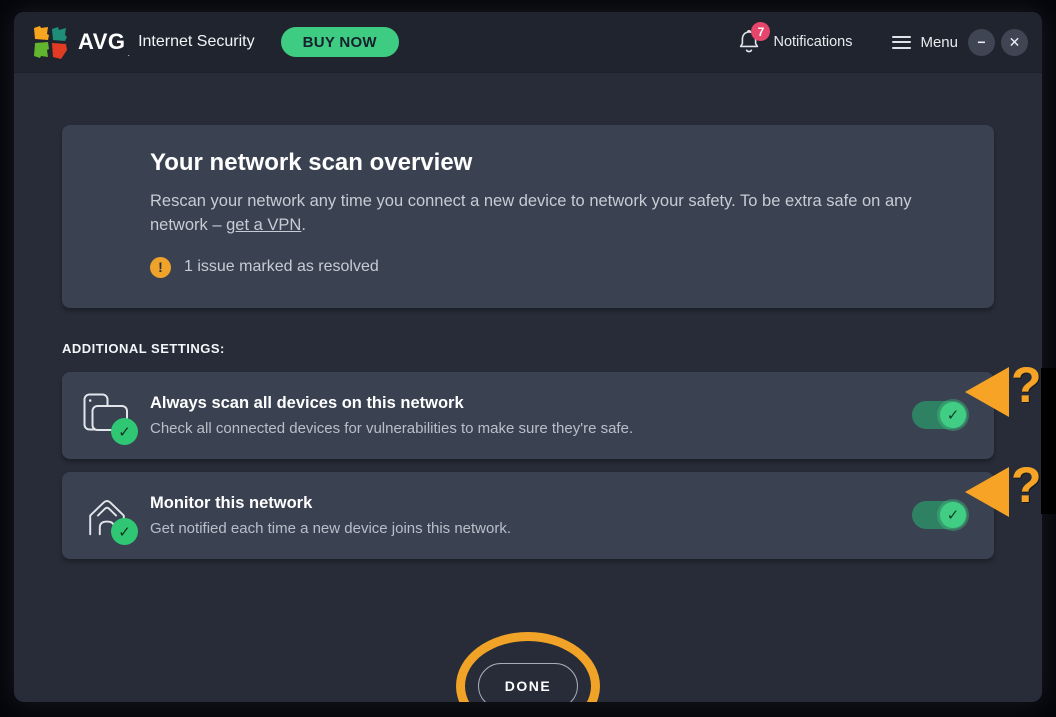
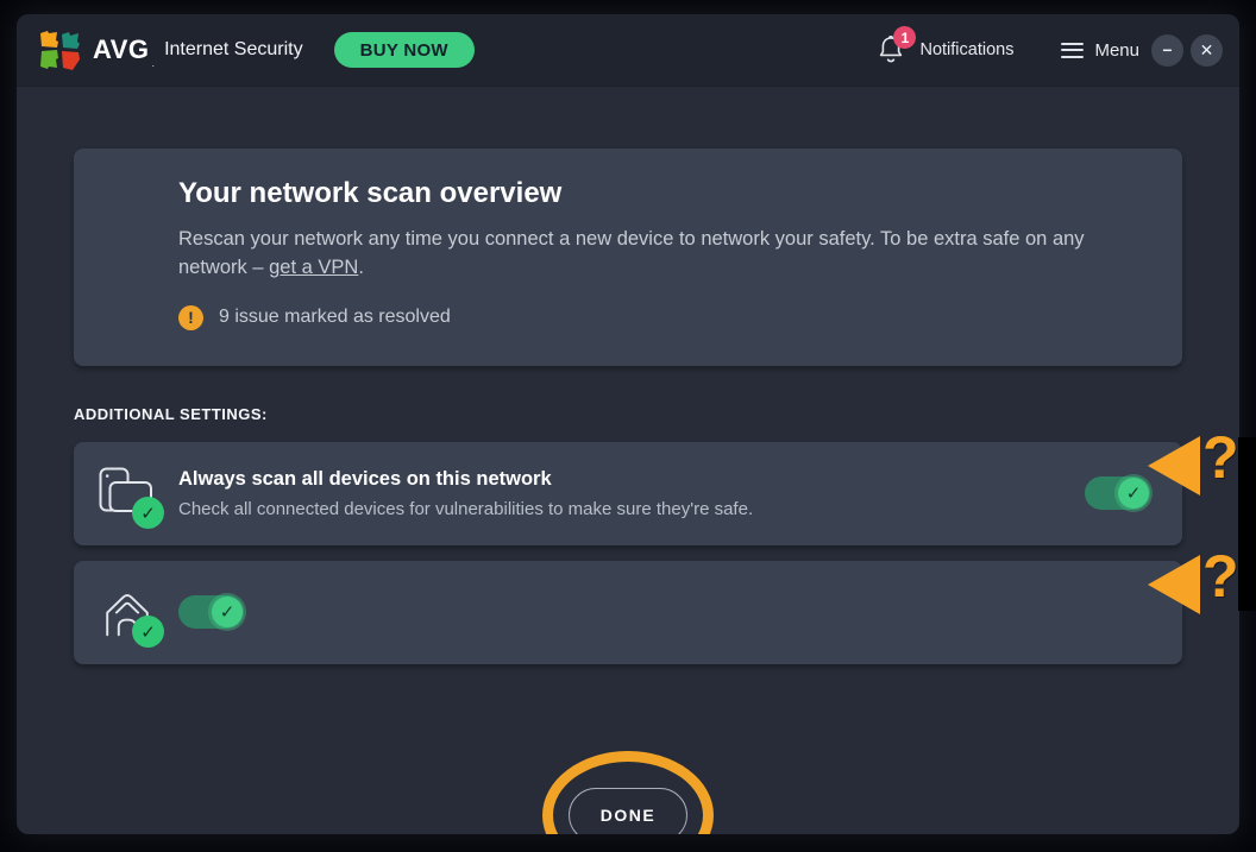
  AVG
  .
  Internet Security
  BUY NOW
- 7
+ 1
  Notifications
  Menu
  −
  ✕
  Your network scan overview
  Rescan your network any time you connect a new device to network your safety. To be extra safe on any network – get a VPN.
  !
- 1 issue marked as resolved
+ 9 issue marked as resolved
  ADDITIONAL SETTINGS:
  ✓
  Always scan all devices on this network
  Check all connected devices for vulnerabilities to make sure they're safe.
  ✓
  ✓
- Monitor this network
- Get notified each time a new device joins this network.
  ✓
  DONE
  ?
  ?
